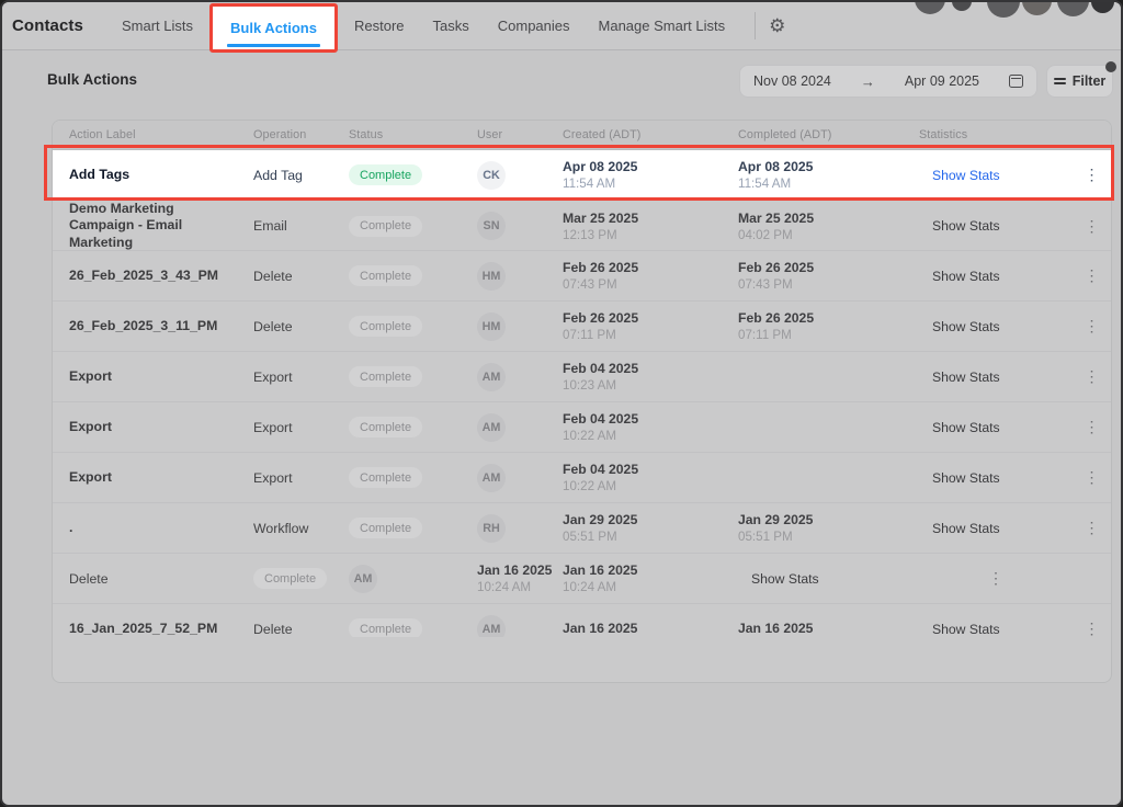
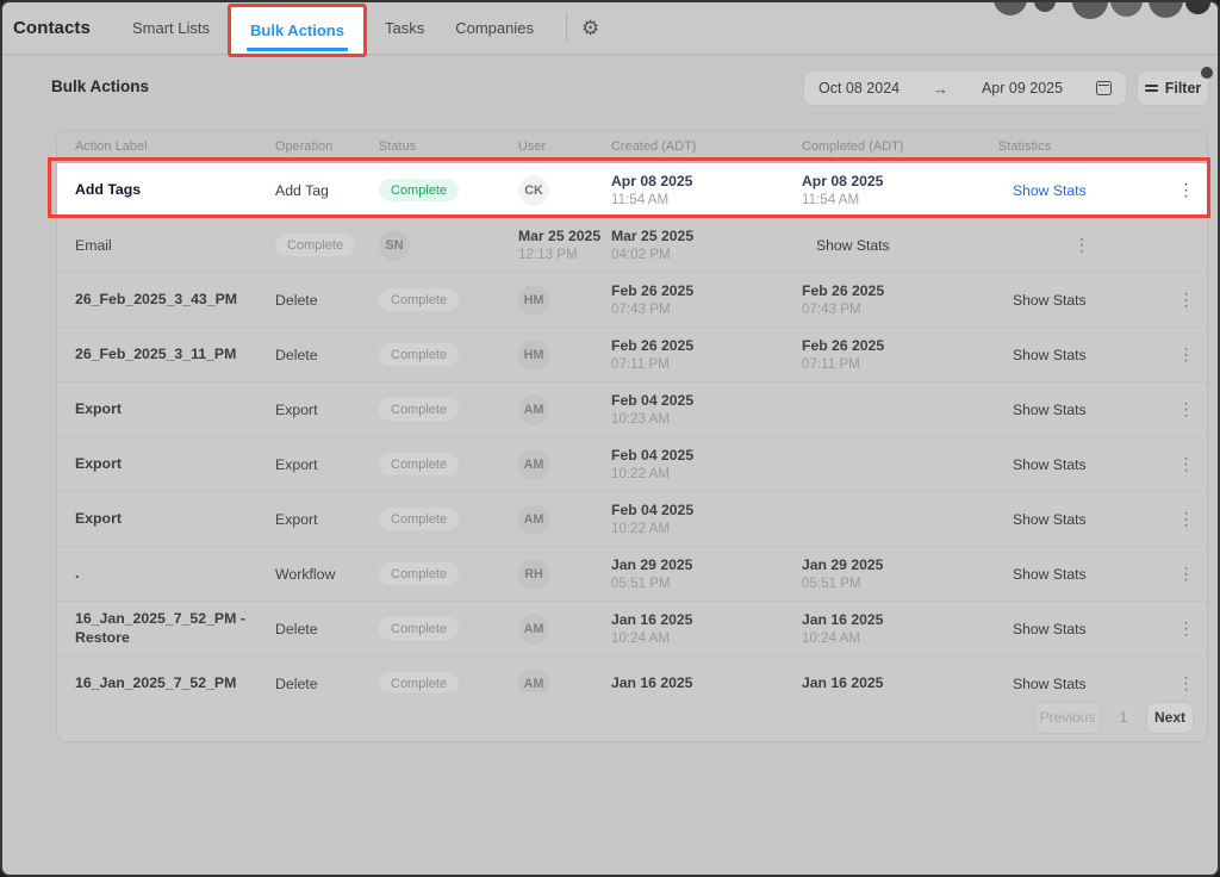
  Contacts
  Smart Lists
  Bulk Actions
- Restore
  Tasks
  Companies
- Manage Smart Lists
  ⚙
  Bulk Actions
- Nov 08 2024
+ Oct 08 2024
  →
  Apr 09 2025
  Filter
  Action Label
  Operation
  Status
  User
  Created (ADT)
  Completed (ADT)
  Statistics
  Add Tags
  Add Tag
  Complete
  CK
  Apr 08 2025
  11:54 AM
  Apr 08 2025
  11:54 AM
  Show Stats
  ⋮
- Demo Marketing Campaign - Email Marketing
  Email
  Complete
  SN
  Mar 25 2025
  12:13 PM
  Mar 25 2025
  04:02 PM
  Show Stats
  ⋮
  26_Feb_2025_3_43_PM
  Delete
  Complete
  HM
  Feb 26 2025
  07:43 PM
  Feb 26 2025
  07:43 PM
  Show Stats
  ⋮
  26_Feb_2025_3_11_PM
  Delete
  Complete
  HM
  Feb 26 2025
  07:11 PM
  Feb 26 2025
  07:11 PM
  Show Stats
  ⋮
  Export
  Export
  Complete
  AM
  Feb 04 2025
  10:23 AM
  Show Stats
  ⋮
  Export
  Export
  Complete
  AM
  Feb 04 2025
  10:22 AM
  Show Stats
  ⋮
  Export
  Export
  Complete
  AM
  Feb 04 2025
  10:22 AM
  Show Stats
  ⋮
  .
  Workflow
  Complete
  RH
  Jan 29 2025
  05:51 PM
  Jan 29 2025
  05:51 PM
  Show Stats
  ⋮
+ 16_Jan_2025_7_52_PM - Restore
  Delete
  Complete
  AM
  Jan 16 2025
  10:24 AM
  Jan 16 2025
  10:24 AM
  Show Stats
  ⋮
  16_Jan_2025_7_52_PM
  Delete
  Complete
  AM
  Jan 16 2025
  Jan 16 2025
  Show Stats
  ⋮
+ Previous
+ 1
+ Next
